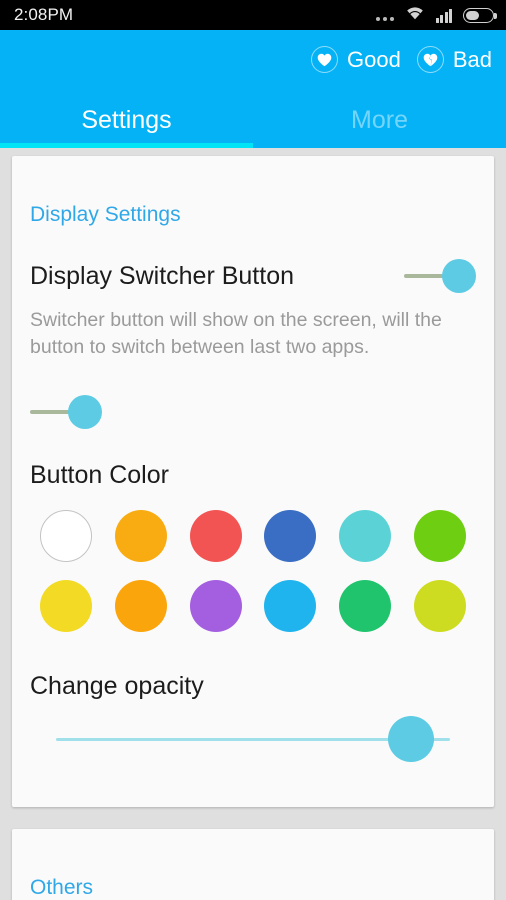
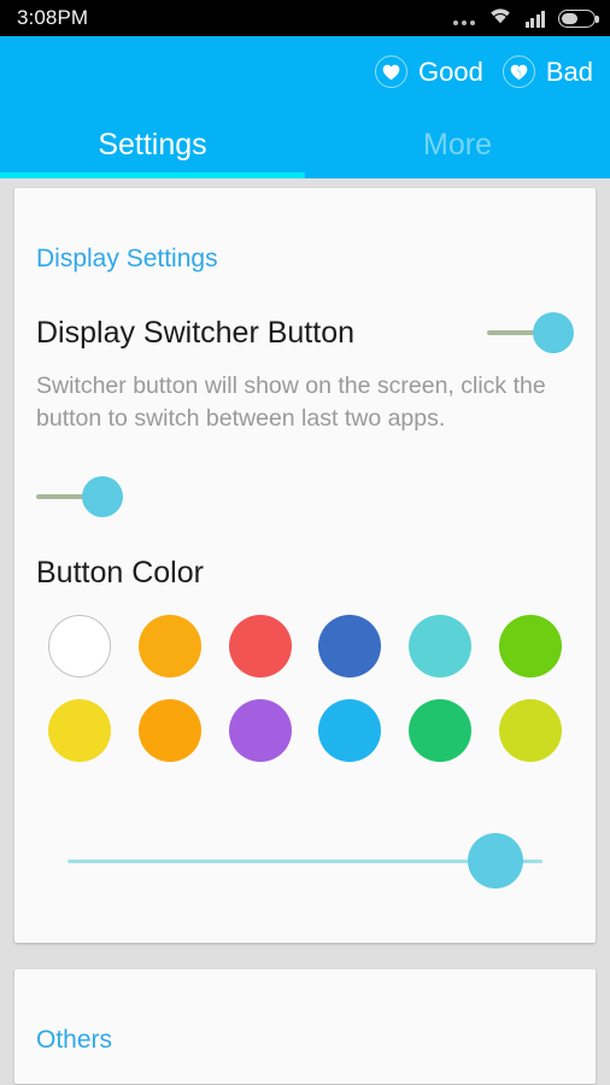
- 2:08PM
+ 3:08PM
  Good
  Bad
  Settings
  More
  Display Settings
  Display Switcher Button
- Switcher button will show on the screen, will the button to switch between last two apps.
+ Switcher button will show on the screen, click the button to switch between last two apps.
  Button Color
- Change opacity
  Others
